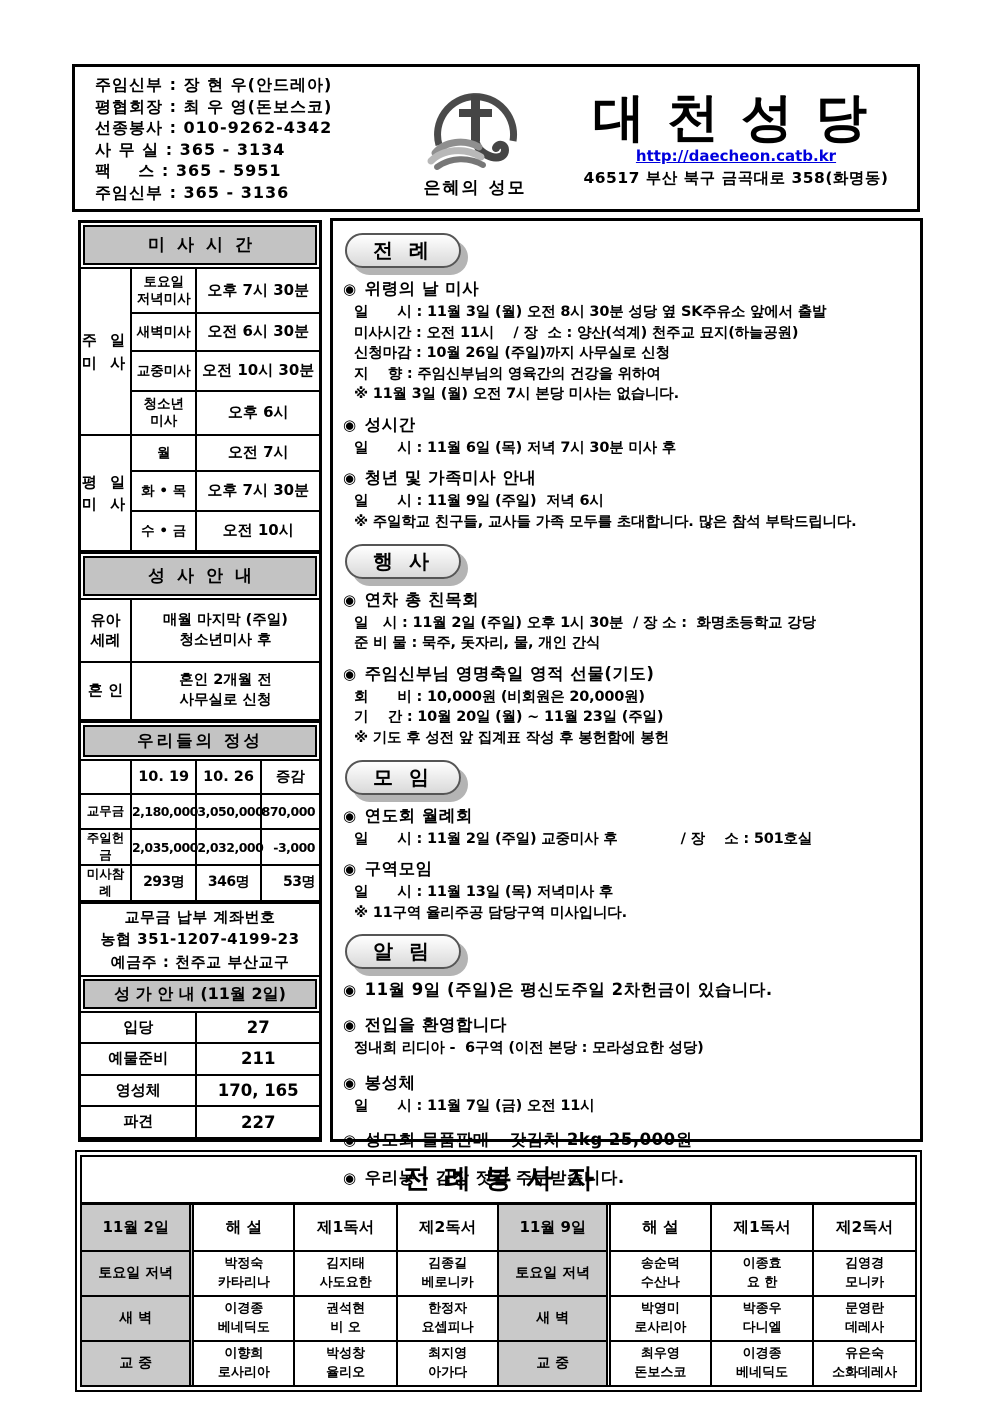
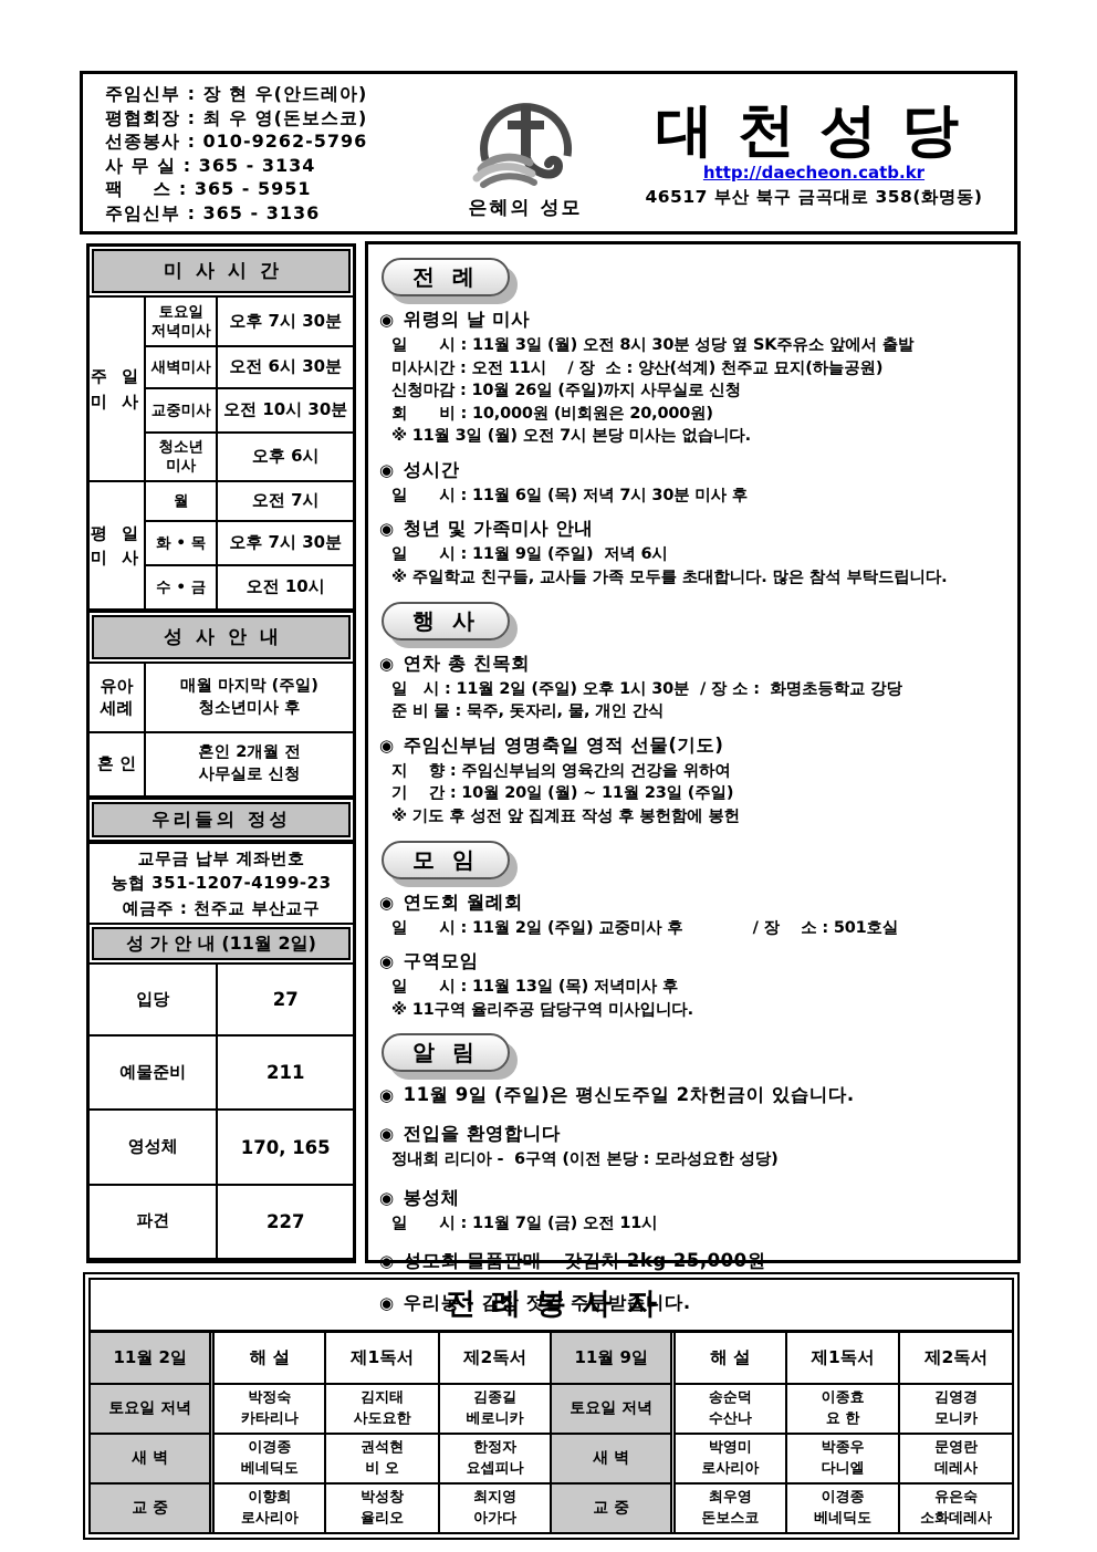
  주임신부 : 장 현 우(안드레아)
  평협회장 : 최 우 영(돈보스코)
- 선종봉사 : 010-9262-4342
+ 선종봉사 : 010-9262-5796
  사 무 실 : 365 - 3134
  팩 스 : 365 - 5951
  주임신부 : 365 - 3136
  은혜의 성모
  대천성당
  http://daecheon.catb.kr
  46517 부산 북구 금곡대로 358(화명동)
  미사시간
  주 일 미 사	토요일 저녁미사	오후 7시 30분
  새벽미사	오전 6시 30분
  교중미사	오전 10시 30분
  청소년 미사	오후 6시
  평 일 미 사	월	오전 7시
  화 • 목	오후 7시 30분
  수 • 금	오전 10시
  성사안내
  유아 세례	매월 마지막 (주일) 청소년미사 후
  혼 인	혼인 2개월 전 사무실로 신청
  우리들의 정성
- 	10. 19	10. 26	증감
- 교무금	2,180,000	3,050,000	870,000
- 주일헌금	2,035,000	2,032,000	-3,000
- 미사참례	293명	346명	53명
  교무금 납부 계좌번호
  농협 351-1207-4199-23
  예금주 : 천주교 부산교구
  성 가 안 내 (11월 2일)
  입당	27
  예물준비	211
  영성체	170, 165
  파견	227
  전례
  ◉ 위령의 날 미사
  일 시 : 11월 3일 (월) 오전 8시 30분 성당 옆 SK주유소 앞에서 출발
  미사시간 : 오전 11시 / 장 소 : 양산(석계) 천주교 묘지(하늘공원)
  신청마감 : 10월 26일 (주일)까지 사무실로 신청
- 지 향 : 주임신부님의 영육간의 건강을 위하여
+ 회 비 : 10,000원 (비회원은 20,000원)
  ※ 11월 3일 (월) 오전 7시 본당 미사는 없습니다.
  ◉ 성시간
  일 시 : 11월 6일 (목) 저녁 7시 30분 미사 후
  ◉ 청년 및 가족미사 안내
  일 시 : 11월 9일 (주일) 저녁 6시
  ※ 주일학교 친구들, 교사들 가족 모두를 초대합니다. 많은 참석 부탁드립니다.
  행사
  ◉ 연차 총 친목회
  일 시 : 11월 2일 (주일) 오후 1시 30분 / 장 소 : 화명초등학교 강당
  준 비 물 : 묵주, 돗자리, 물, 개인 간식
  ◉ 주임신부님 영명축일 영적 선물(기도)
- 회 비 : 10,000원 (비회원은 20,000원)
+ 지 향 : 주임신부님의 영육간의 건강을 위하여
  기 간 : 10월 20일 (월) ~ 11월 23일 (주일)
  ※ 기도 후 성전 앞 집계표 작성 후 봉헌함에 봉헌
  모임
  ◉ 연도회 월례회
  일 시 : 11월 2일 (주일) 교중미사 후 / 장 소 : 501호실
  ◉ 구역모임
  일 시 : 11월 13일 (목) 저녁미사 후
  ※ 11구역 율리주공 담당구역 미사입니다.
  알림
  ◉ 11월 9일 (주일)은 평신도주일 2차헌금이 있습니다.
  ◉ 전입을 환영합니다
  정내희 리디아 - 6구역 (이전 본당 : 모라성요한 성당)
  ◉ 봉성체
  일 시 : 11월 7일 (금) 오전 11시
  ◉ 성모회 물품판매 - 갓김치 2kg 25,000원
  ◉ 우리농 - 김장 젓갈 주문받습니다.
  전례봉사자
  11월 2일	해 설	제1독서	제2독서	11월 9일	해 설	제1독서	제2독서
  토요일 저녁	박정숙 카타리나	김지태 사도요한	김종길 베로니카	토요일 저녁	송순덕 수산나	이종효 요 한	김영경 모니카
  새 벽	이경종 베네딕도	권석현 비 오	한정자 요셉피나	새 벽	박영미 로사리아	박종우 다니엘	문영란 데레사
  교 중	이향희 로사리아	박성창 율리오	최지영 아가다	교 중	최우영 돈보스코	이경종 베네딕도	유은숙 소화데레사
